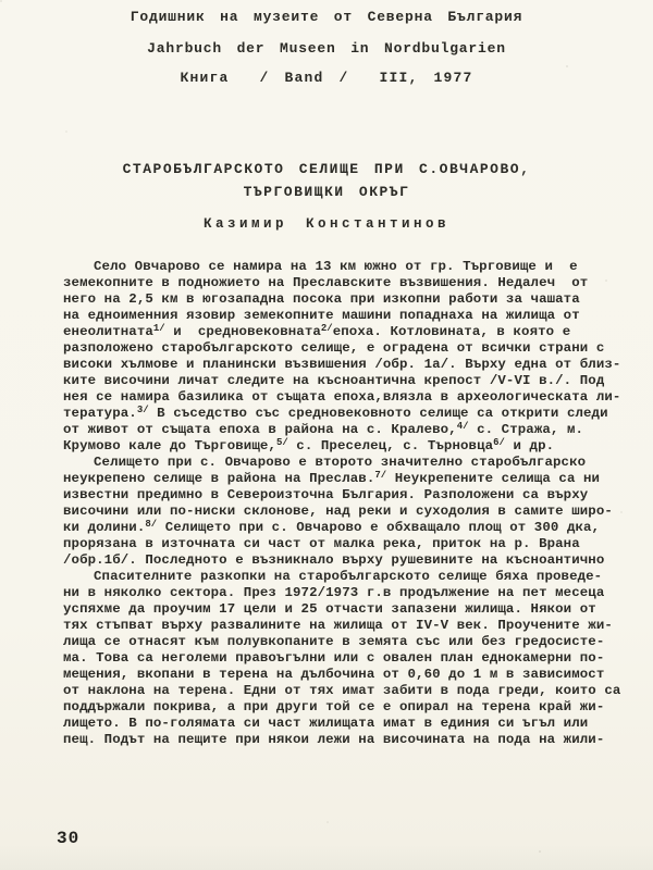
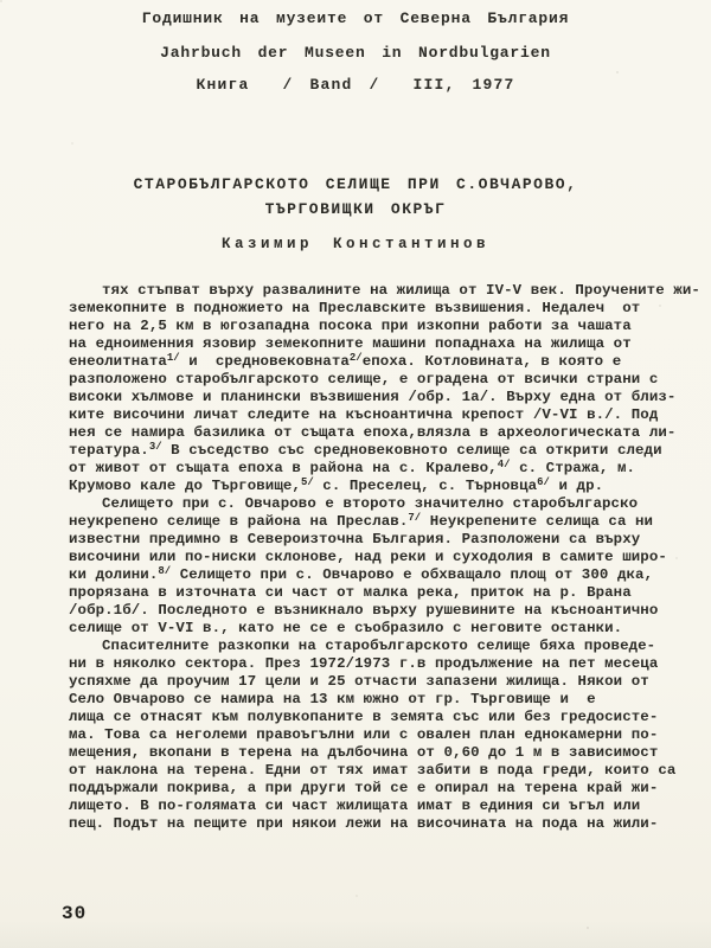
  Годишник на музеите от Северна България
  Jahrbuch der Museen in Nordbulgarien
  Книга / Band / III, 1977
  СТАРОБЪЛГАРСКОТО СЕЛИЩЕ ПРИ С.ОВЧАРОВО,
  ТЪРГОВИЩКИ ОКРЪГ
  Казимир Константинов
- Село Овчарово се намира на 13 км южно от гр. Търговище и е
+ тях стъпват върху развалините на жилища от IV-V век. Проучените жи-
  земекопните в подножието на Преславските възвишения. Недалеч от
  него на 2,5 км в югозападна посока при изкопни работи за чашата
  на едноименния язовир земекопните машини попаднаха на жилища от
  енеолитната1/ и средновековната2/епоха. Котловината, в която е
  разположено старобългарското селище, е оградена от всички страни с
  високи хълмове и планински възвишения /обр. 1а/. Върху една от близ-
  ките височини личат следите на късноантична крепост /V-VI в./. Под
  нея се намира базилика от същата епоха,влязла в археологическата ли-
  тература.3/ В съседство със средновековното селище са открити следи
  от живот от същата епоха в района на с. Кралево,4/ с. Стража, м.
  Крумово кале до Търговище,5/ с. Преселец, с. Търновца6/ и др.
  Селището при с. Овчарово е второто значително старобългарско
  неукрепено селище в района на Преслав.7/ Неукрепените селища са ни
  известни предимно в Североизточна България. Разположени са върху
  височини или по-ниски склонове, над реки и суходолия в самите широ-
  ки долини.8/ Селището при с. Овчарово е обхващало площ от 300 дка,
  прорязана в източната си част от малка река, приток на р. Врана
  /обр.1б/. Последното е възникнало върху рушевините на късноантично
+ селище от V-VI в., като не се е съобразило с неговите останки.
  Спасителните разкопки на старобългарското селище бяха проведе-
  ни в няколко сектора. През 1972/1973 г.в продължение на пет месеца
  успяхме да проучим 17 цели и 25 отчасти запазени жилища. Някои от
- тях стъпват върху развалините на жилища от IV-V век. Проучените жи-
+ Село Овчарово се намира на 13 км южно от гр. Търговище и е
  лища се отнасят към полувкопаните в земята със или без гредосисте-
  ма. Това са неголеми правоъгълни или с овален план еднокамерни по-
  мещения, вкопани в терена на дълбочина от 0,60 до 1 м в зависимост
  от наклона на терена. Едни от тях имат забити в пода греди, които са
  поддържали покрива, а при други той се е опирал на терена край жи-
  лището. В по-голямата си част жилищата имат в единия си ъгъл или
  пещ. Подът на пещите при някои лежи на височината на пода на жили-
  30
